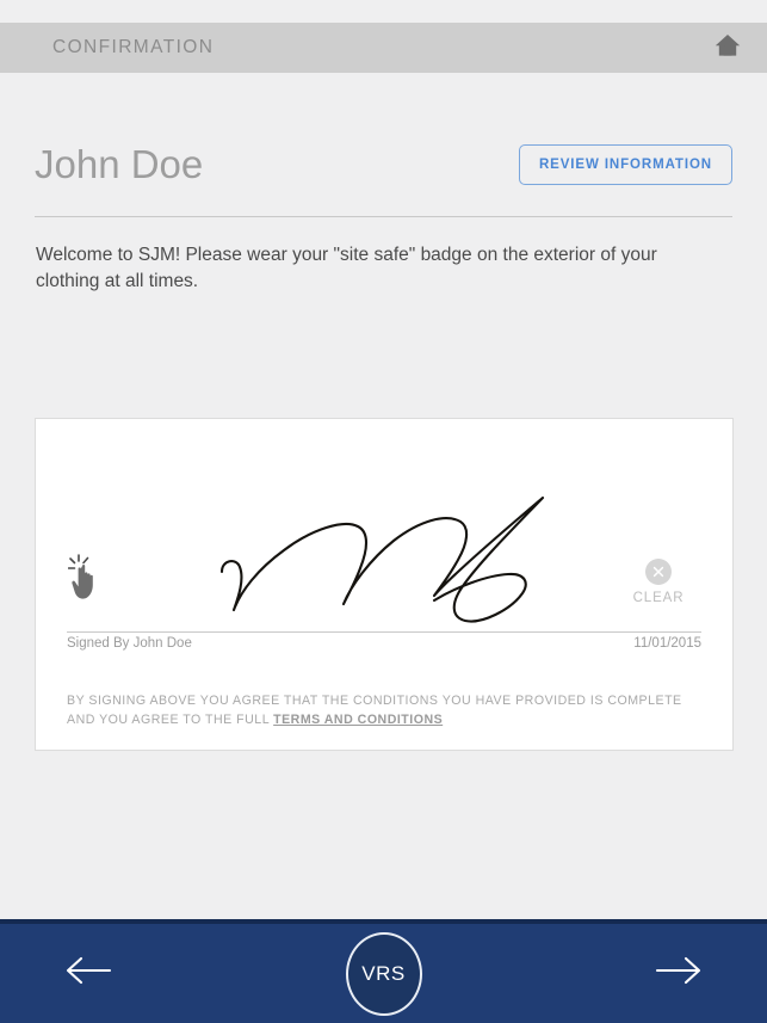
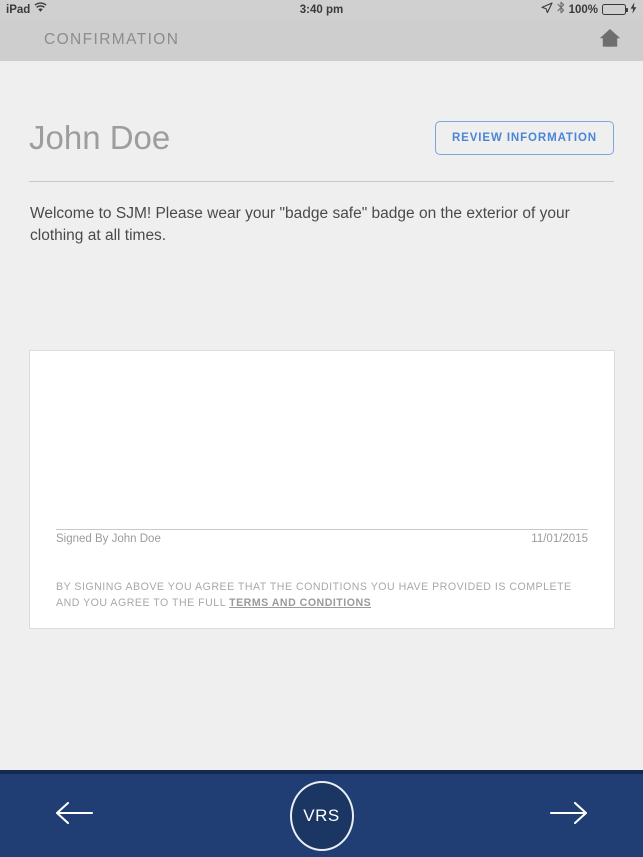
+ iPad
+ 3:40 pm
+ 100%
  CONFIRMATION
  John Doe
  REVIEW INFORMATION
- Welcome to SJM! Please wear your "site safe" badge on the exterior of your clothing at all times.
+ Welcome to SJM! Please wear your "badge safe" badge on the exterior of your clothing at all times.
- CLEAR
  Signed By John Doe
  11/01/2015
  BY SIGNING ABOVE YOU AGREE THAT THE CONDITIONS YOU HAVE PROVIDED IS COMPLETE AND YOU AGREE TO THE FULL TERMS AND CONDITIONS
  VRS
